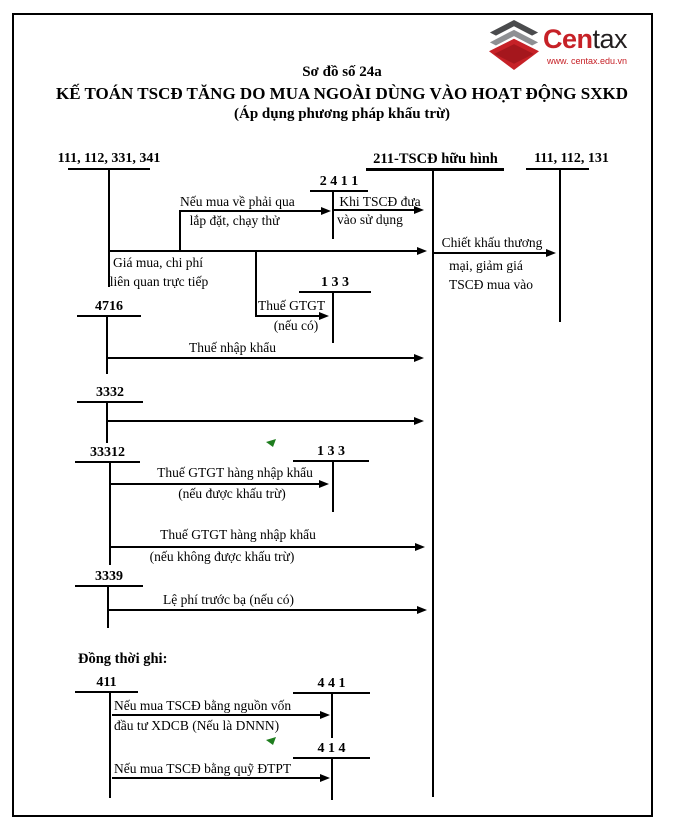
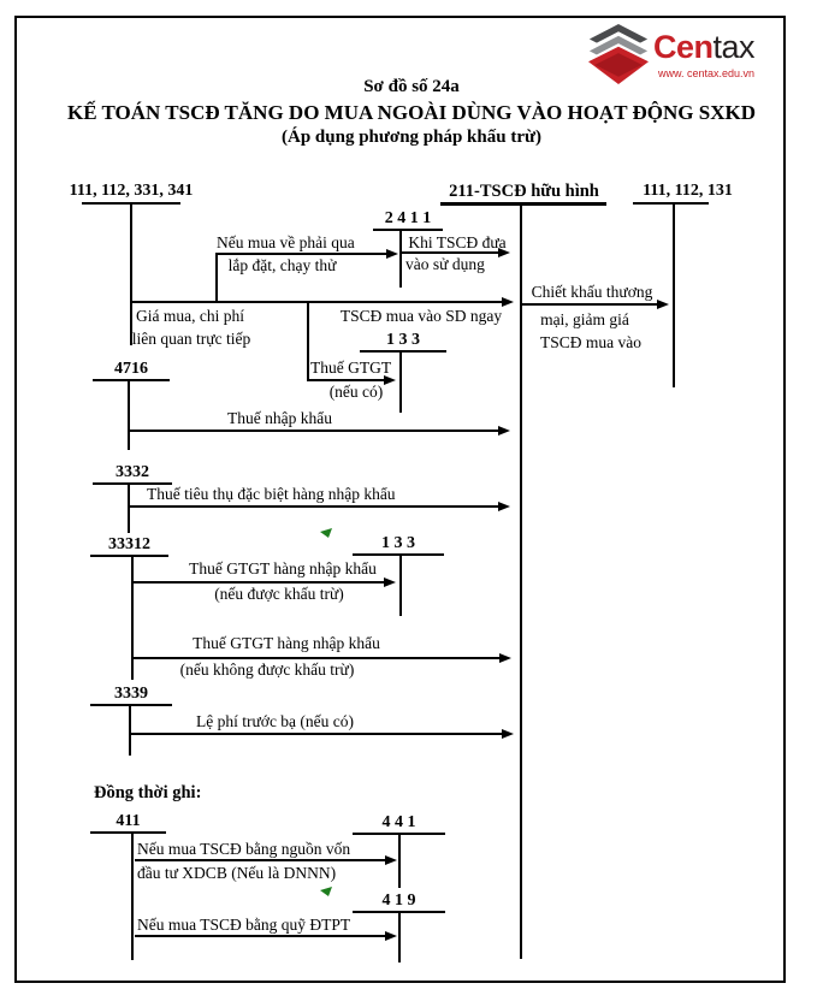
  Centax
  www. centax.edu.vn
  Sơ đồ số 24a
  KẾ TOÁN TSCĐ TĂNG DO MUA NGOÀI DÙNG VÀO HOẠT ĐỘNG SXKD
  (Áp dụng phương pháp khấu trừ)
  111, 112, 331, 341
  211-TSCĐ hữu hình
  111, 112, 131
  2 4 1 1
  Nếu mua về phải qua
  lắp đặt, chạy thử
  Khi TSCĐ đưa
  vào sử dụng
  Giá mua, chi phí
  liên quan trực tiếp
+ TSCĐ mua vào SD ngay
  1 3 3
  Thuế GTGT
  (nếu có)
  Chiết khấu thương
  mại, giảm giá
  TSCĐ mua vào
  4716
  Thuế nhập khẩu
  3332
+ Thuế tiêu thụ đặc biệt hàng nhập khẩu
  33312
  1 3 3
  Thuế GTGT hàng nhập khẩu
  (nếu được khấu trừ)
  Thuế GTGT hàng nhập khẩu
  (nếu không được khấu trừ)
  3339
  Lệ phí trước bạ (nếu có)
  Đồng thời ghi:
  411
  4 4 1
  Nếu mua TSCĐ bằng nguồn vốn
  đầu tư XDCB (Nếu là DNNN)
- 4 1 4
+ 4 1 9
  Nếu mua TSCĐ bằng quỹ ĐTPT
